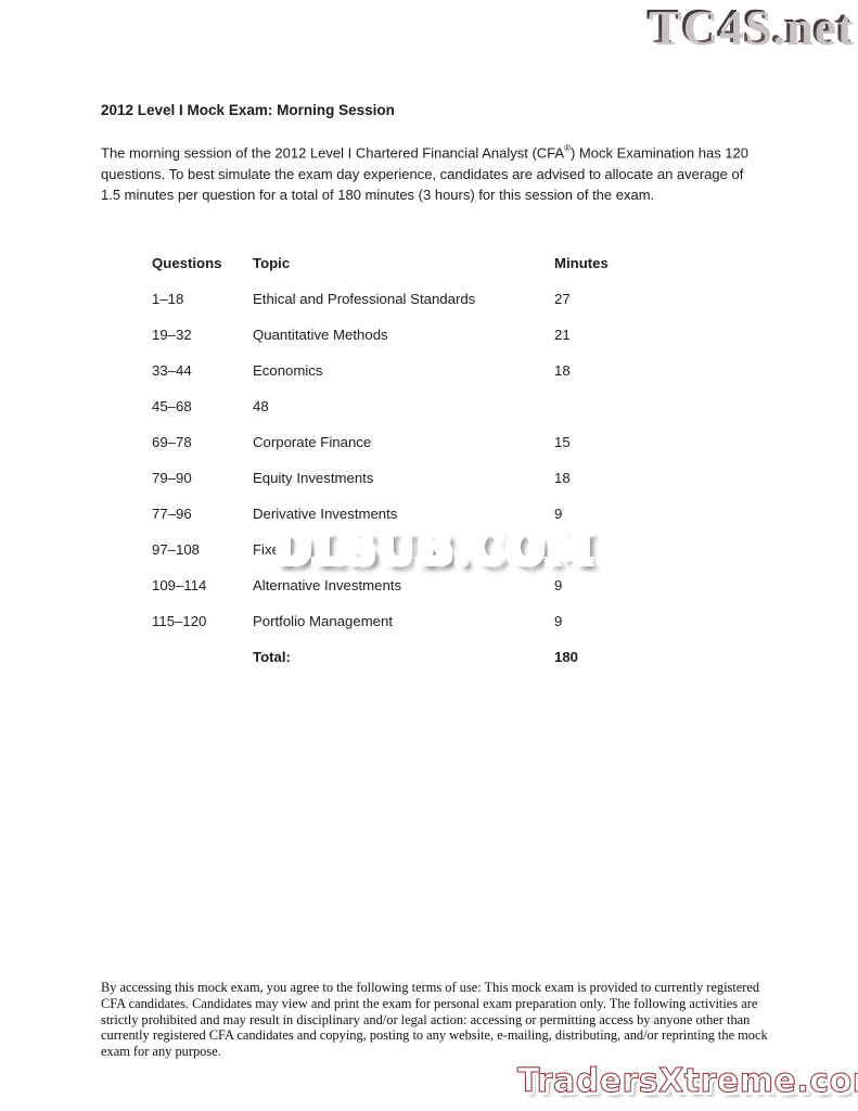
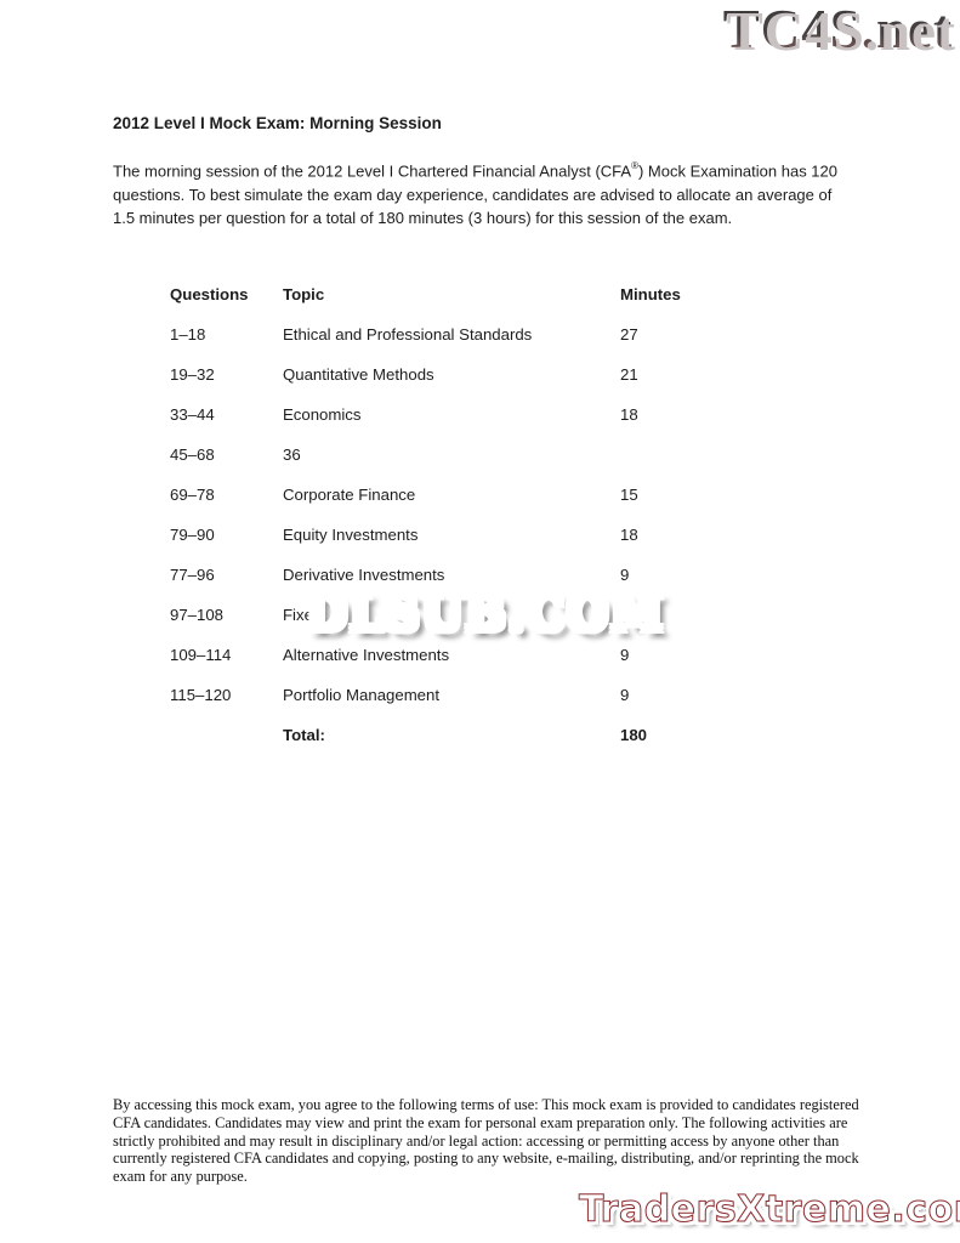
  TC4S.net
  2012 Level I Mock Exam: Morning Session
  The morning session of the 2012 Level I Chartered Financial Analyst (CFA®) Mock Examination has 120
  questions. To best simulate the exam day experience, candidates are advised to allocate an average of
  1.5 minutes per question for a total of 180 minutes (3 hours) for this session of the exam.
  Questions
  Topic
  Minutes
  1–18
  Ethical and Professional Standards
  27
  19–32
  Quantitative Methods
  21
  33–44
  Economics
  18
  45–68
- 48
+ 36
  69–78
  Corporate Finance
  15
  79–90
  Equity Investments
  18
  77–96
  Derivative Investments
  9
  97–108
  Fix
  109–114
  Alternative Investments
  9
  115–120
  Portfolio Management
  9
  Total:
  180
  DLSUB.COM
- By accessing this mock exam, you agree to the following terms of use: This mock exam is provided to currently registered CFA candidates. Candidates may view and print the exam for personal exam preparation only. The following activities are strictly prohibited and may result in disciplinary and/or legal action: accessing or permitting access by anyone other than currently registered CFA candidates and copying, posting to any website, e-mailing, distributing, and/or reprinting the mock exam for any purpose.
+ By accessing this mock exam, you agree to the following terms of use: This mock exam is provided to candidates registered CFA candidates. Candidates may view and print the exam for personal exam preparation only. The following activities are strictly prohibited and may result in disciplinary and/or legal action: accessing or permitting access by anyone other than currently registered CFA candidates and copying, posting to any website, e-mailing, distributing, and/or reprinting the mock exam for any purpose.
  TradersXtreme.co
